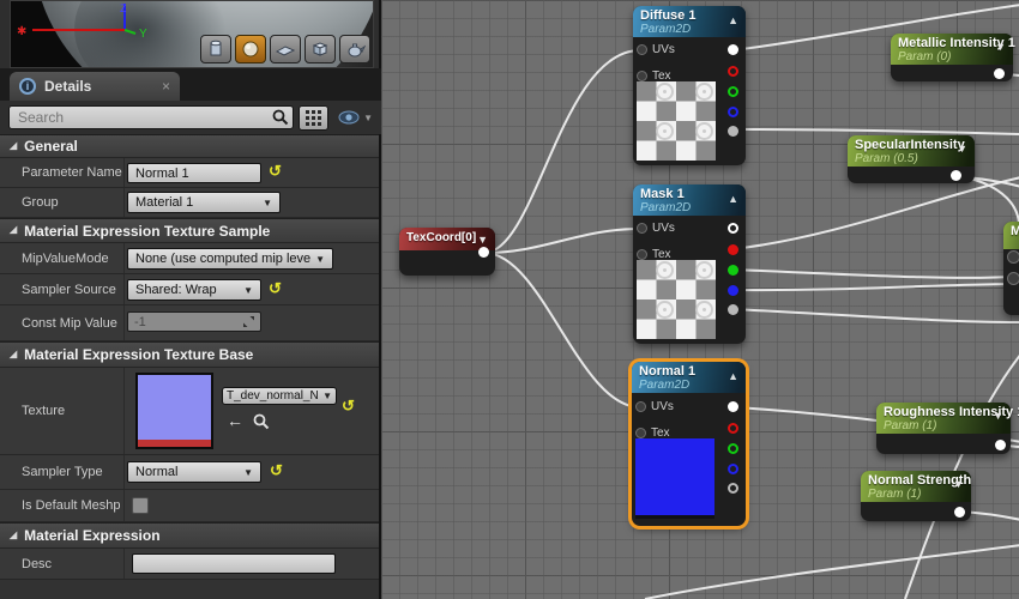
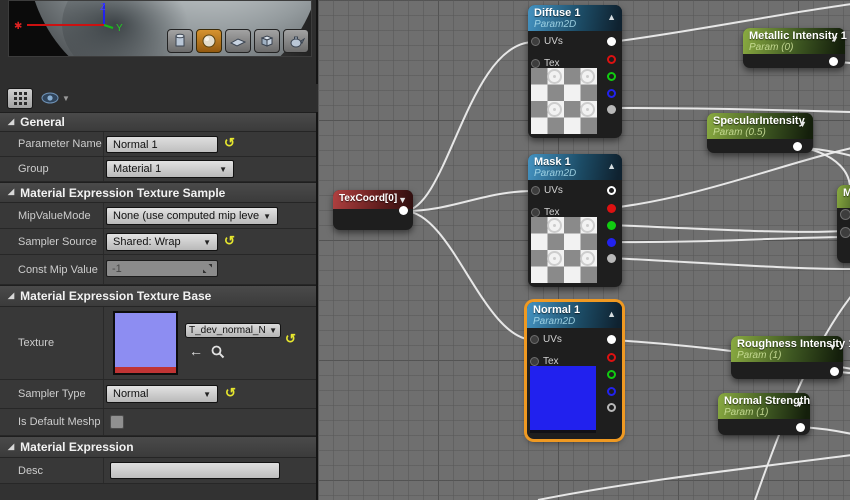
  Z
  ✱
  Y
- i
- Details
- ×
- Search
  ▼
  ◢
  General
  Parameter Name
  Normal 1
  ↺
  Group
  Material 1
  ▼
  ◢
  Material Expression Texture Sample
  MipValueMode
  None (use computed mip leve
  ▼
  Sampler Source
  Shared: Wrap
  ▼
  ↺
  Const Mip Value
  -1
  ◢
  Material Expression Texture Base
  Texture
  T_dev_normal_N
  ▼
  ←
  ↺
  Sampler Type
  Normal
  ▼
  ↺
  Is Default Meshp
  ◢
  Material Expression
  Desc
  TexCoord[0]
  ▼
  Diffuse 1
  Param2D
  ▲
  UVs
  Tex
  Mask 1
  Param2D
  ▲
  UVs
  Tex
  Normal 1
  Param2D
  ▲
  UVs
  Tex
  Metallic Intensity 1
  Param (0)
  ▼
  SpecularIntensity
  Param (0.5)
  ▼
  Roughness Intensity
  Param (1)
  ▼
  Normal Strength
  Param (1)
  ▼
  M
